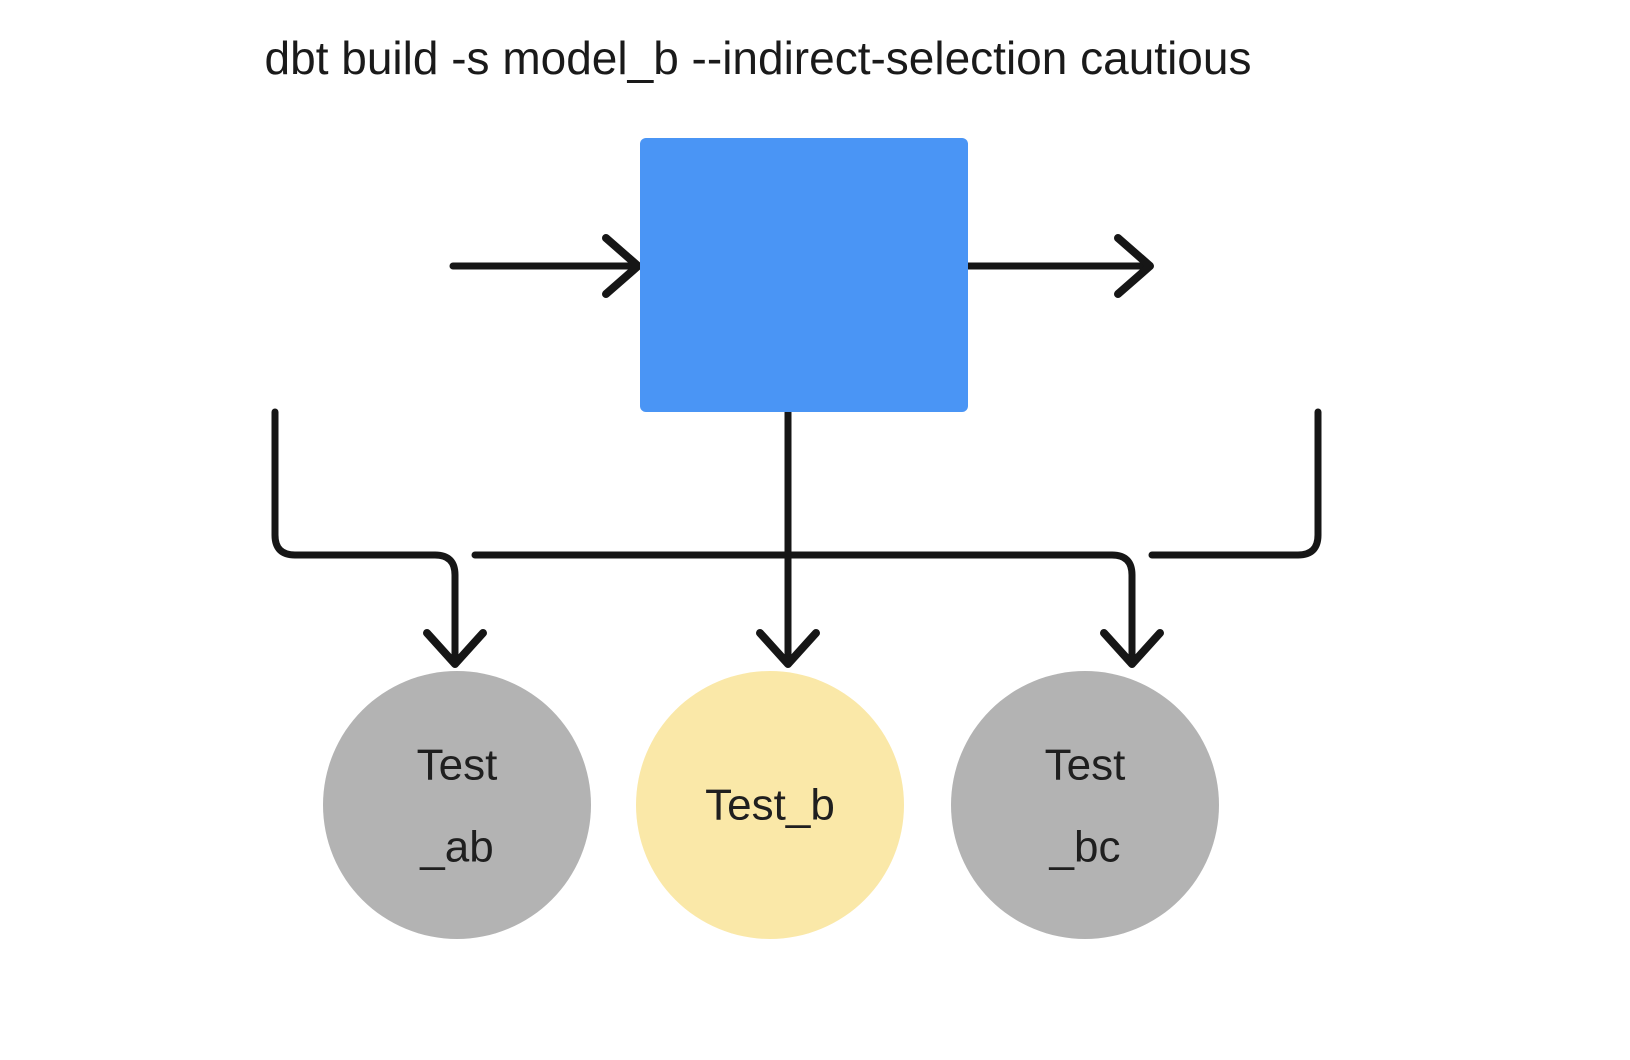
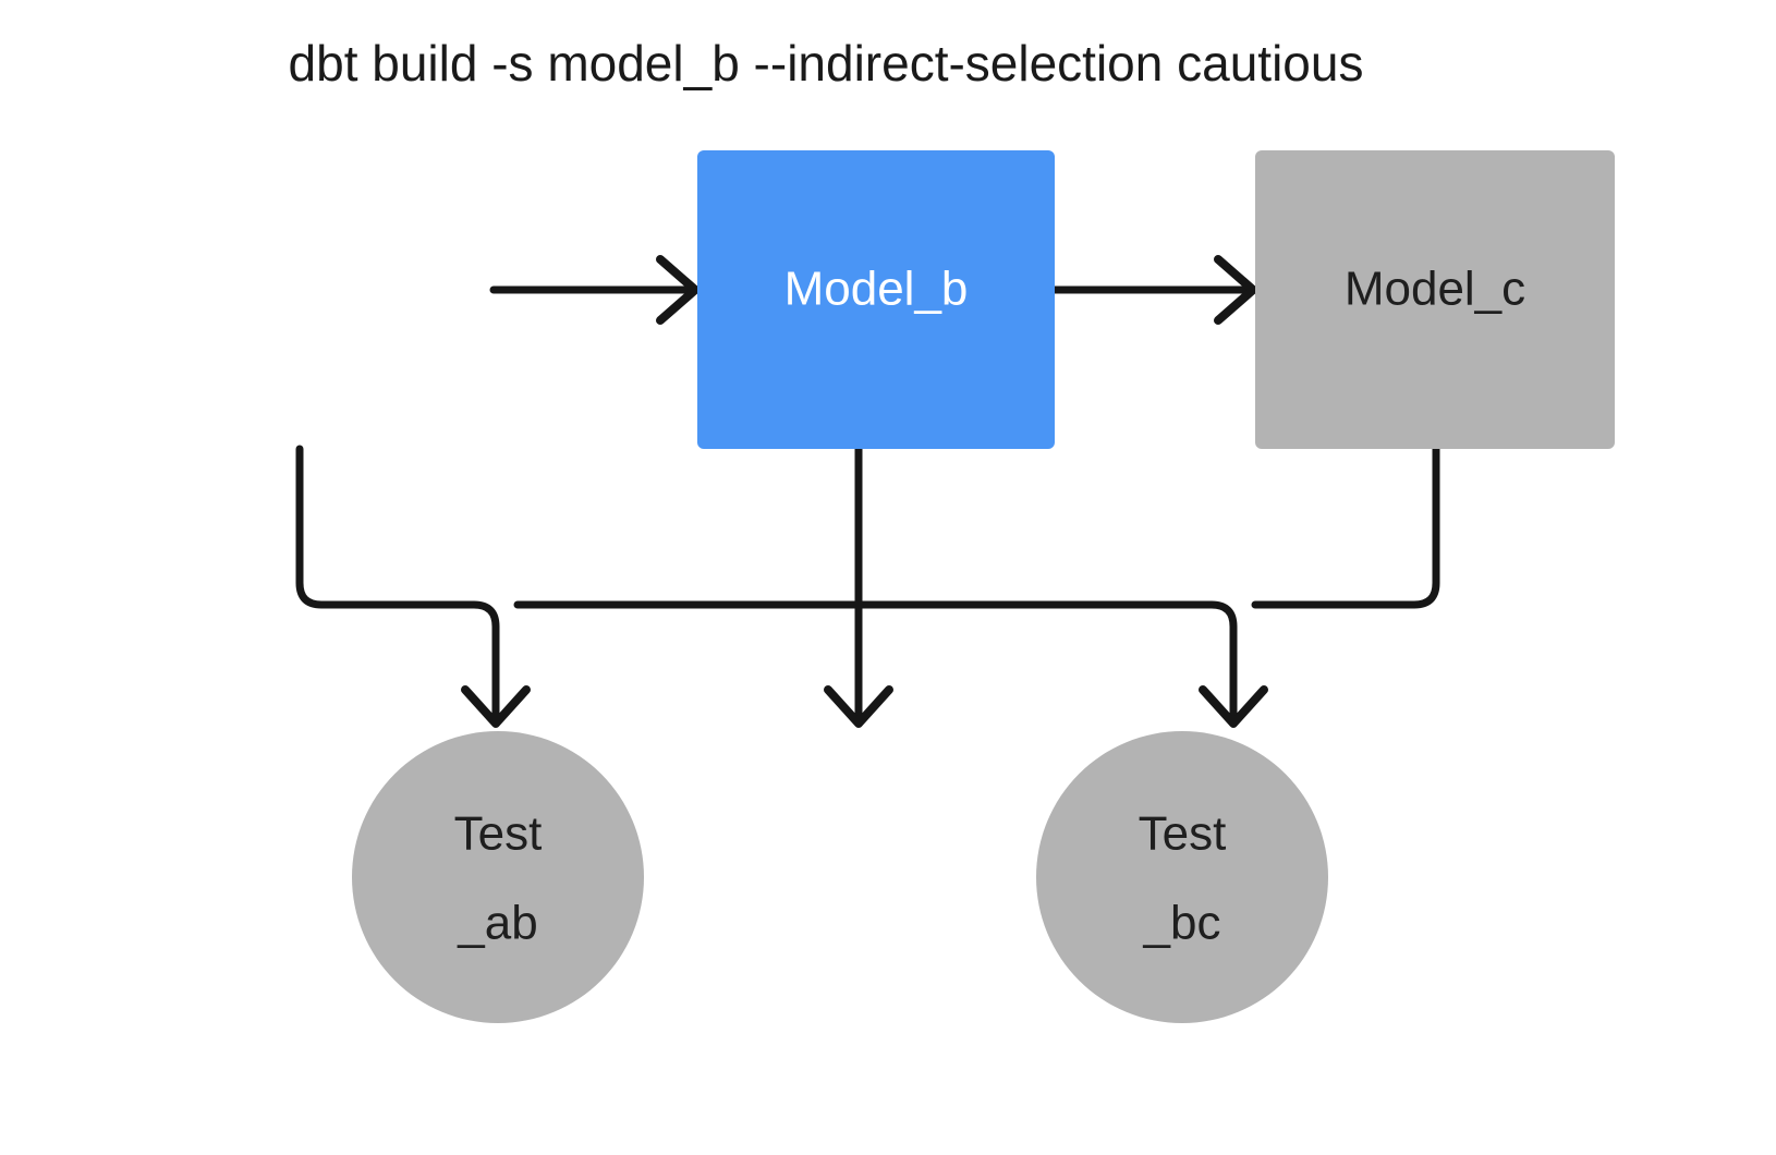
  dbt build -s model_b --indirect-selection cautious
+ Model_b
+ Model_c
  Test
  _ab
- Test_b
  Test
  _bc
